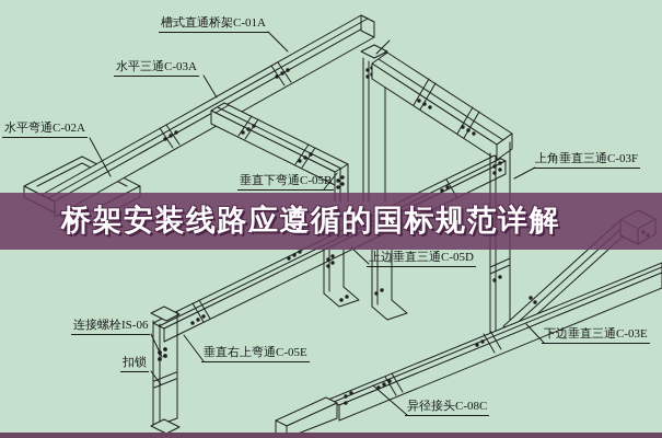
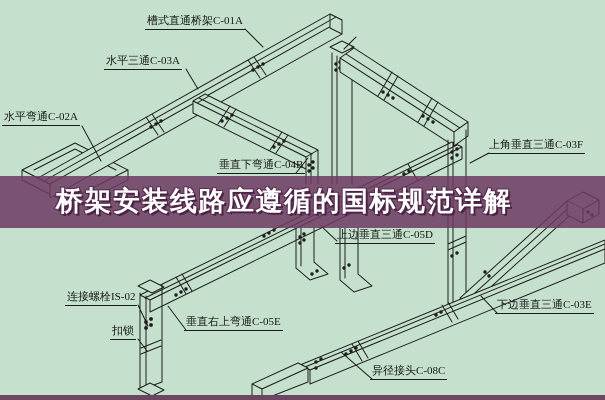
  槽式直通桥架C-01A
  水平三通C-03A
  水平弯通C-02A
  上角垂直三通C-03F
- 垂直下弯通C-05B
+ 垂直下弯通C-04B
  上边垂直三通C-05D
  下边垂直三通C-03E
  异径接头C-08C
- 连接螺栓IS-06
+ 连接螺栓IS-02
  扣锁
  垂直右上弯通C-05E
  桥架安装线路应遵循的国标规范详解
